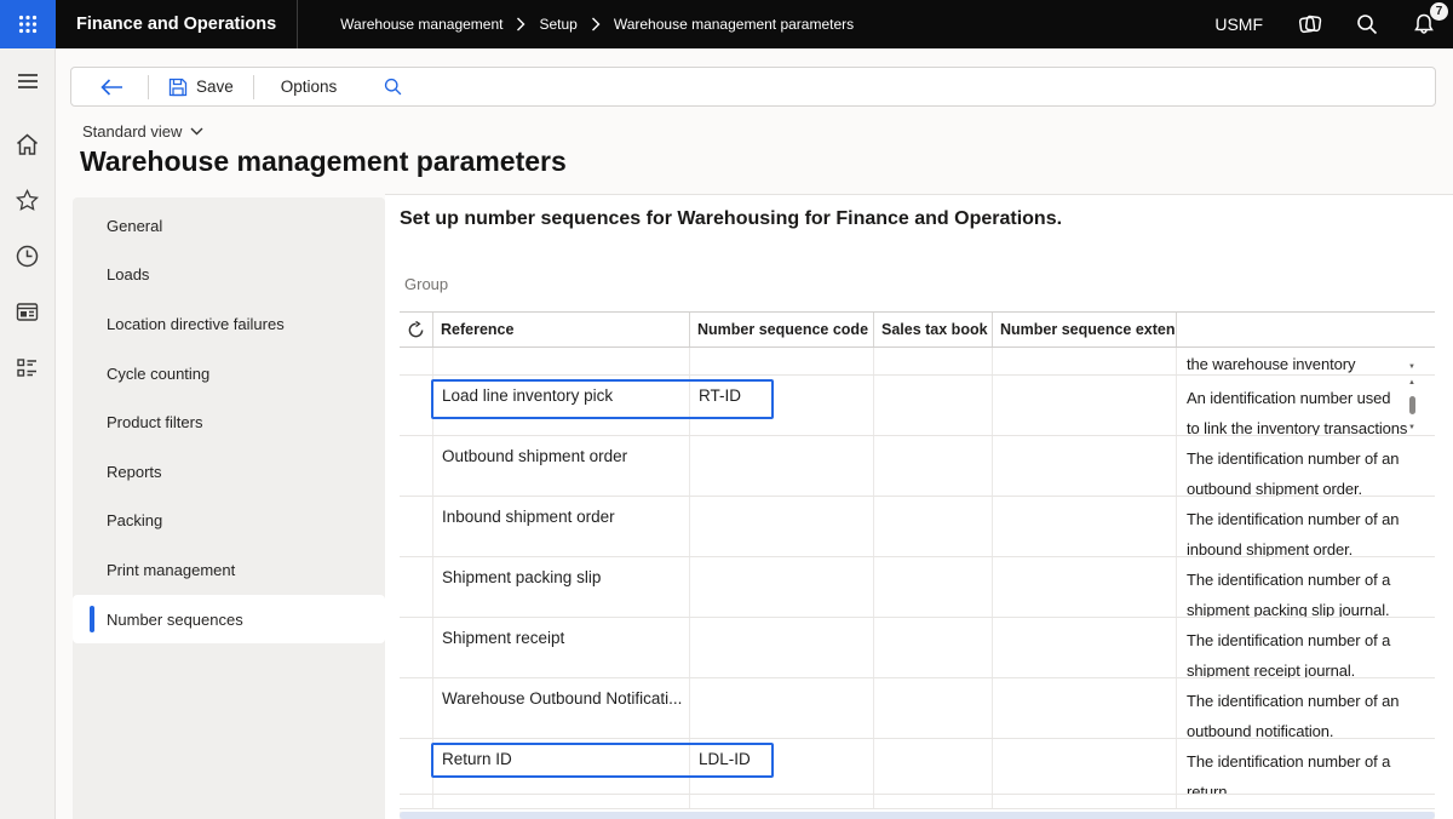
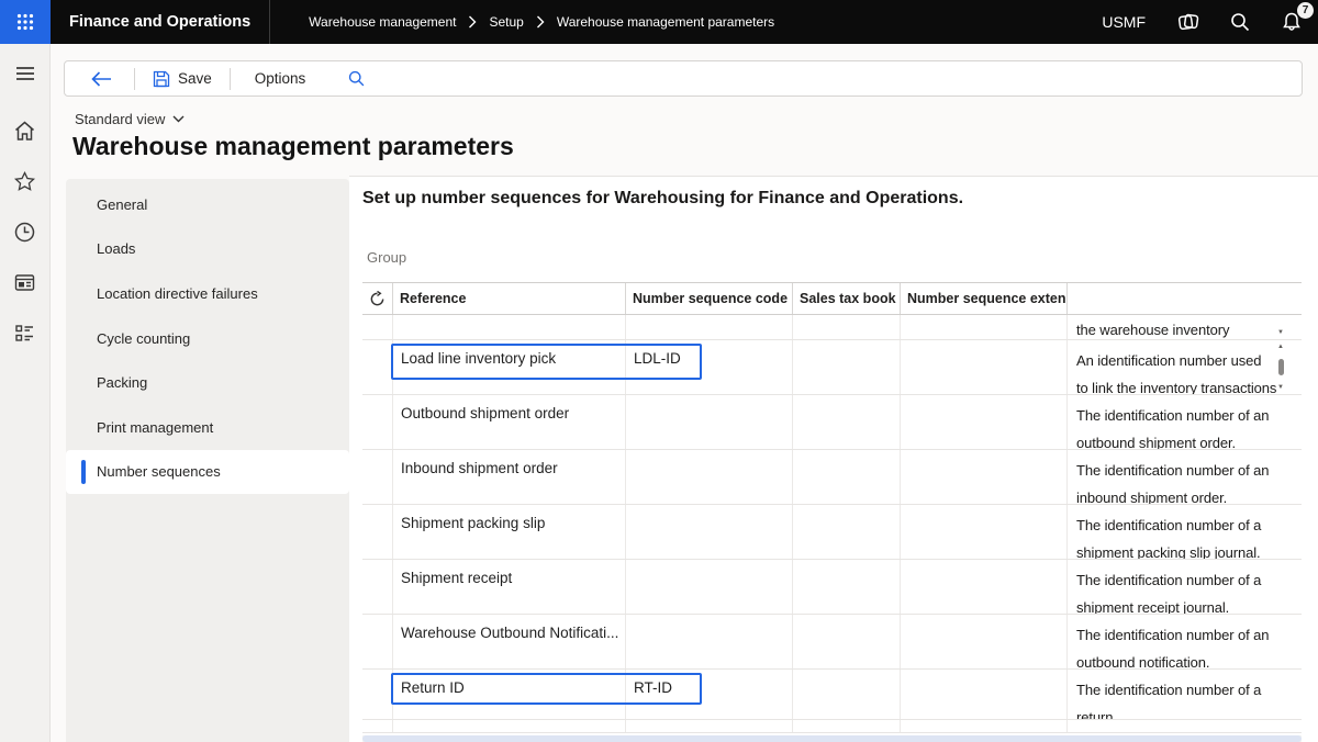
  Finance and Operations
  Warehouse management
  Setup
  Warehouse management parameters
  USMF
  7
  Save
  Options
  Standard view
  Warehouse management parameters
  General
  Loads
  Location directive failures
  Cycle counting
- Product filters
- Reports
  Packing
  Print management
  Number sequences
  Set up number sequences for Warehousing for Finance and Operations.
  Group
  Reference
  Number sequence code
  Sales tax book
  Number sequence exten
  the warehouse inventory
  Load line inventory pick
- RT-ID
+ LDL-ID
  An identification number used
  to link the inventory transactions
  Outbound shipment order
  The identification number of an
  outbound shipment order.
  Inbound shipment order
  The identification number of an
  inbound shipment order.
  Shipment packing slip
  The identification number of a
  shipment packing slip journal.
  Shipment receipt
  The identification number of a
  shipment receipt journal.
  Warehouse Outbound Notificati...
  The identification number of an
  outbound notification.
  Return ID
- LDL-ID
+ RT-ID
  The identification number of a
  return.
